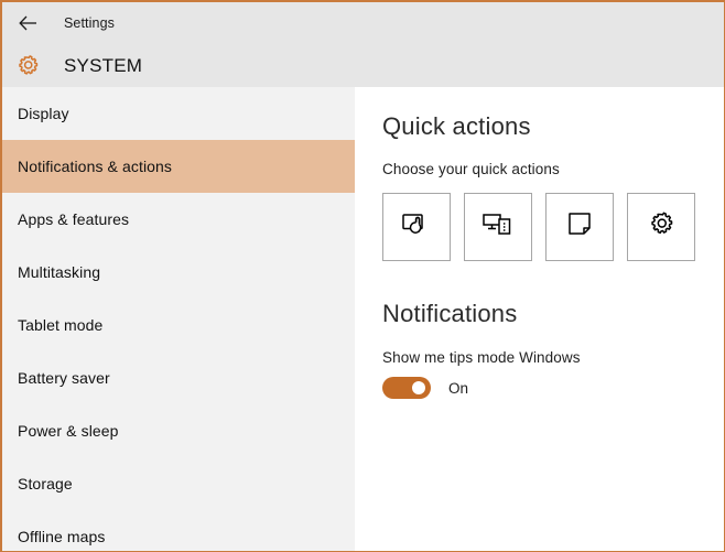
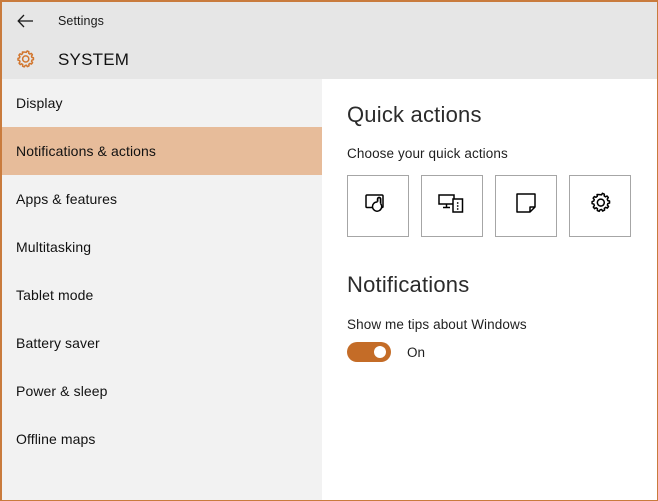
  Settings
  SYSTEM
  Display
  Notifications & actions
  Apps & features
  Multitasking
  Tablet mode
  Battery saver
  Power & sleep
- Storage
  Offline maps
  Quick actions
  Choose your quick actions
  Notifications
- Show me tips mode Windows
+ Show me tips about Windows
  On
